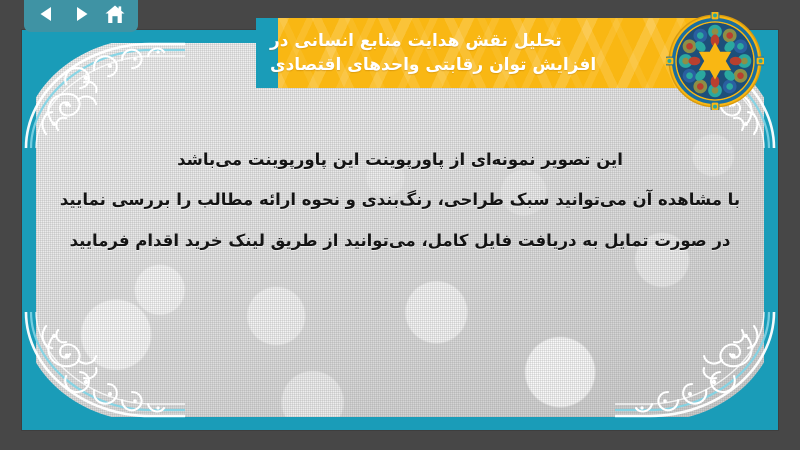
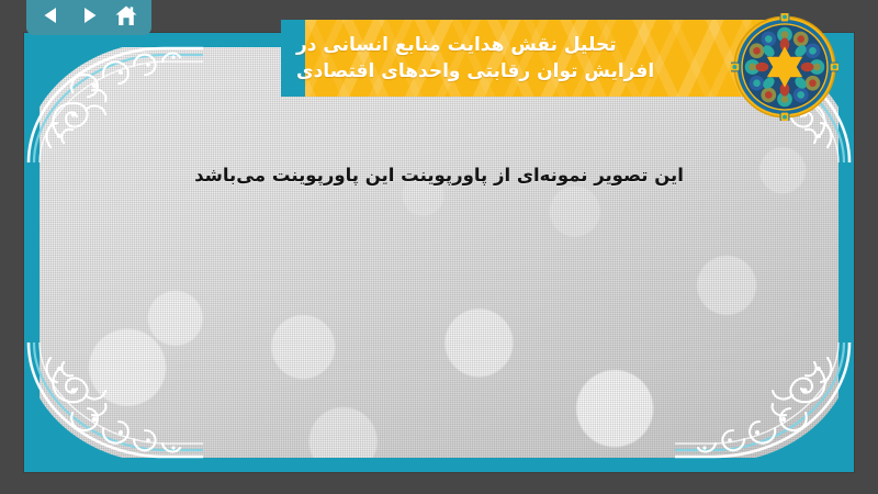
  این تصویر نمونه‌ای از پاورپوینت این پاورپوینت می‌باشد
- با مشاهده آن می‌توانید سبک طراحی، رنگ‌بندی و نحوه ارائه مطالب را بررسی نمایید
- در صورت تمایل به دریافت فایل کامل، می‌توانید از طریق لینک خرید اقدام فرمایید
  تحلیل نقش هدایت منابع انسانی در
  افزایش توان رقابتی واحدهای اقتصادی
